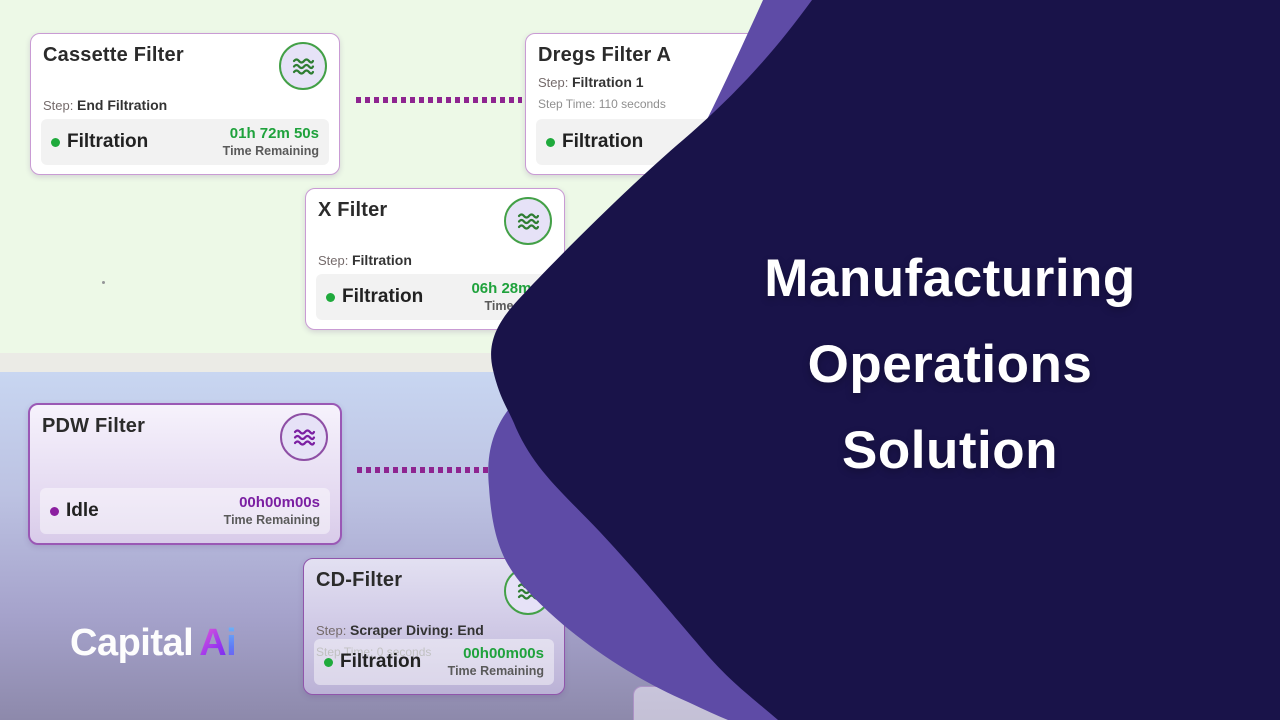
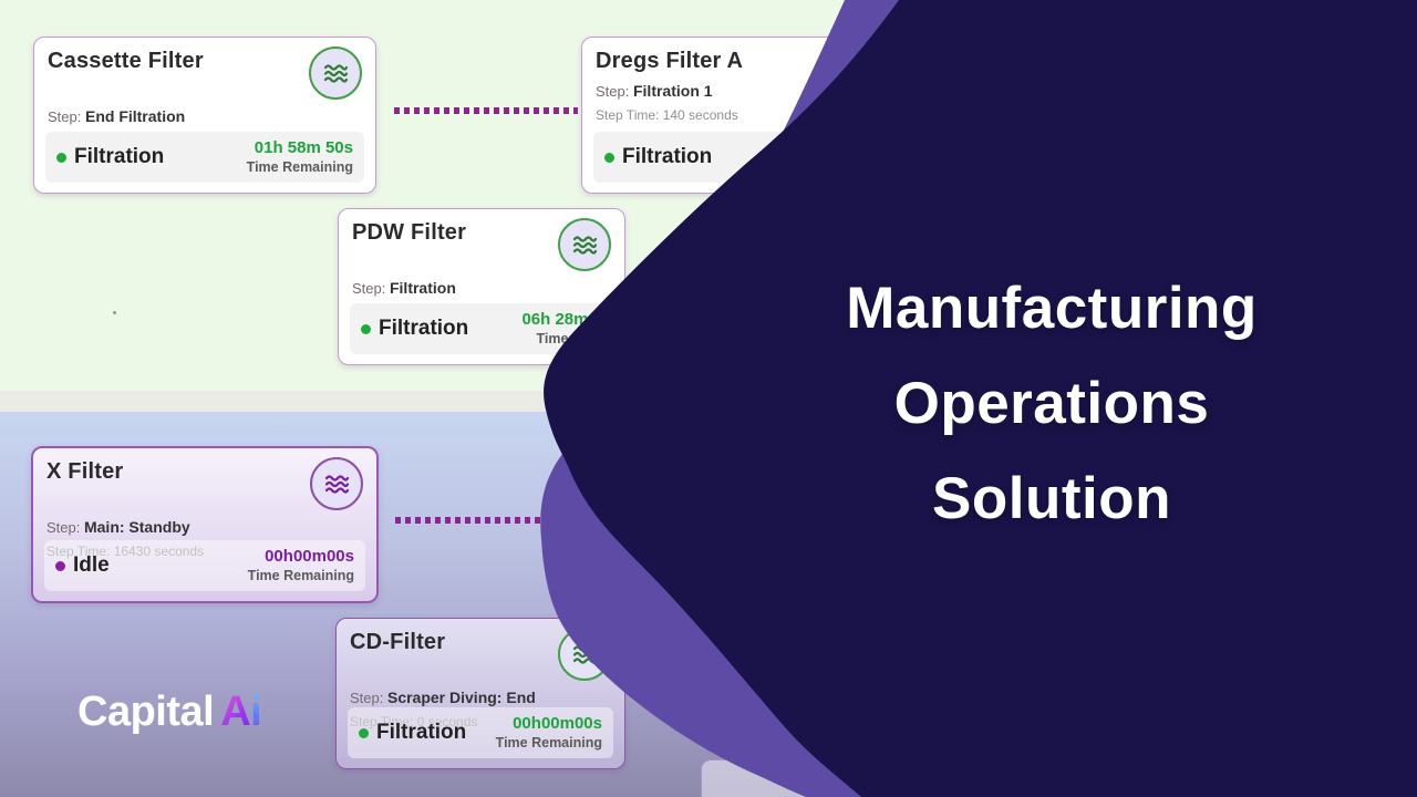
  Cassette Filter
  Step: End Filtration
  Filtration
- 01h 72m 50s
+ 01h 58m 50s
  Time Remaining
  Dregs Filter A
  Step: Filtration 1
- Step Time: 110 seconds
+ Step Time: 140 seconds
  Filtration
- X Filter
+ PDW Filter
  Step: Filtration
  Filtration
  06h 28m
- PDW Filter
+ X Filter
+ Step: Main: Standby
+ Step Time: 16430 seconds
  Idle
  00h00m00s
  Time Remaining
  CD-Filter
  Step: Scraper Diving: End
  Step Time: 0 seconds
  Filtration
  00h00m00s
  Time Remaining
  Manufacturing
  Operations
  Solution
  Capital Ai
